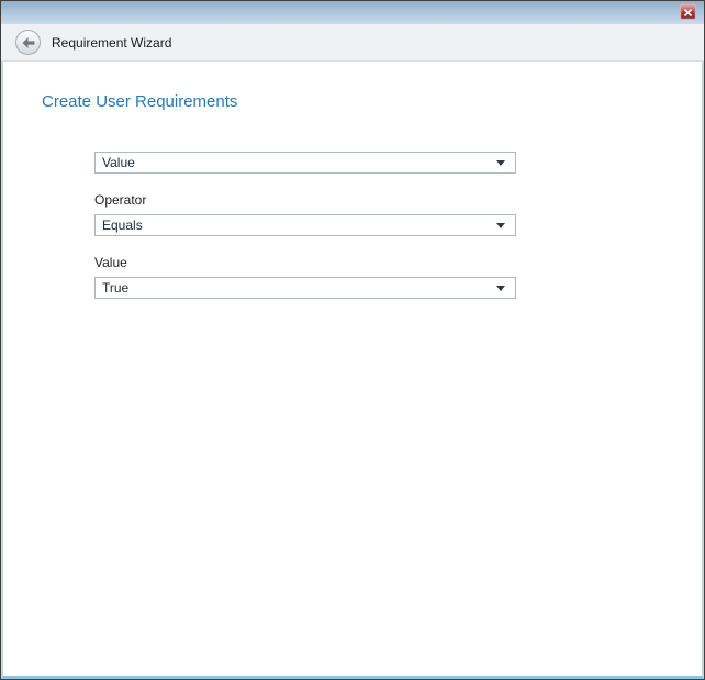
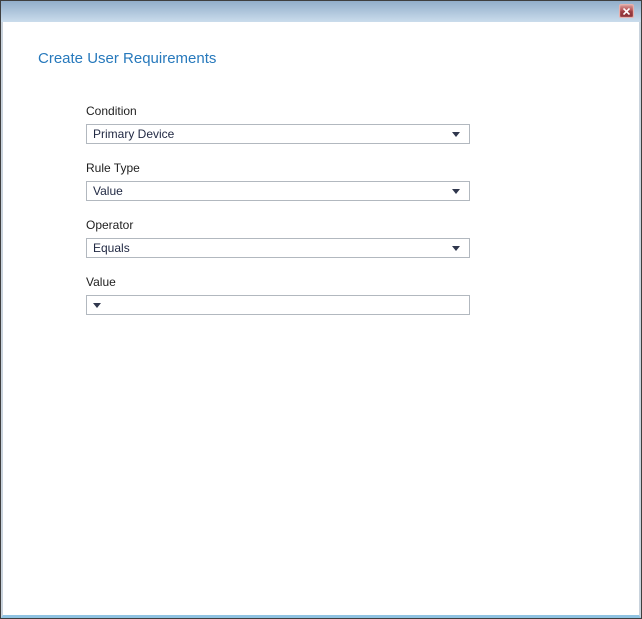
- Requirement Wizard
  Create User Requirements
+ Condition
+ Primary Device
+ Rule Type
  Value
  Operator
  Equals
  Value
- True
